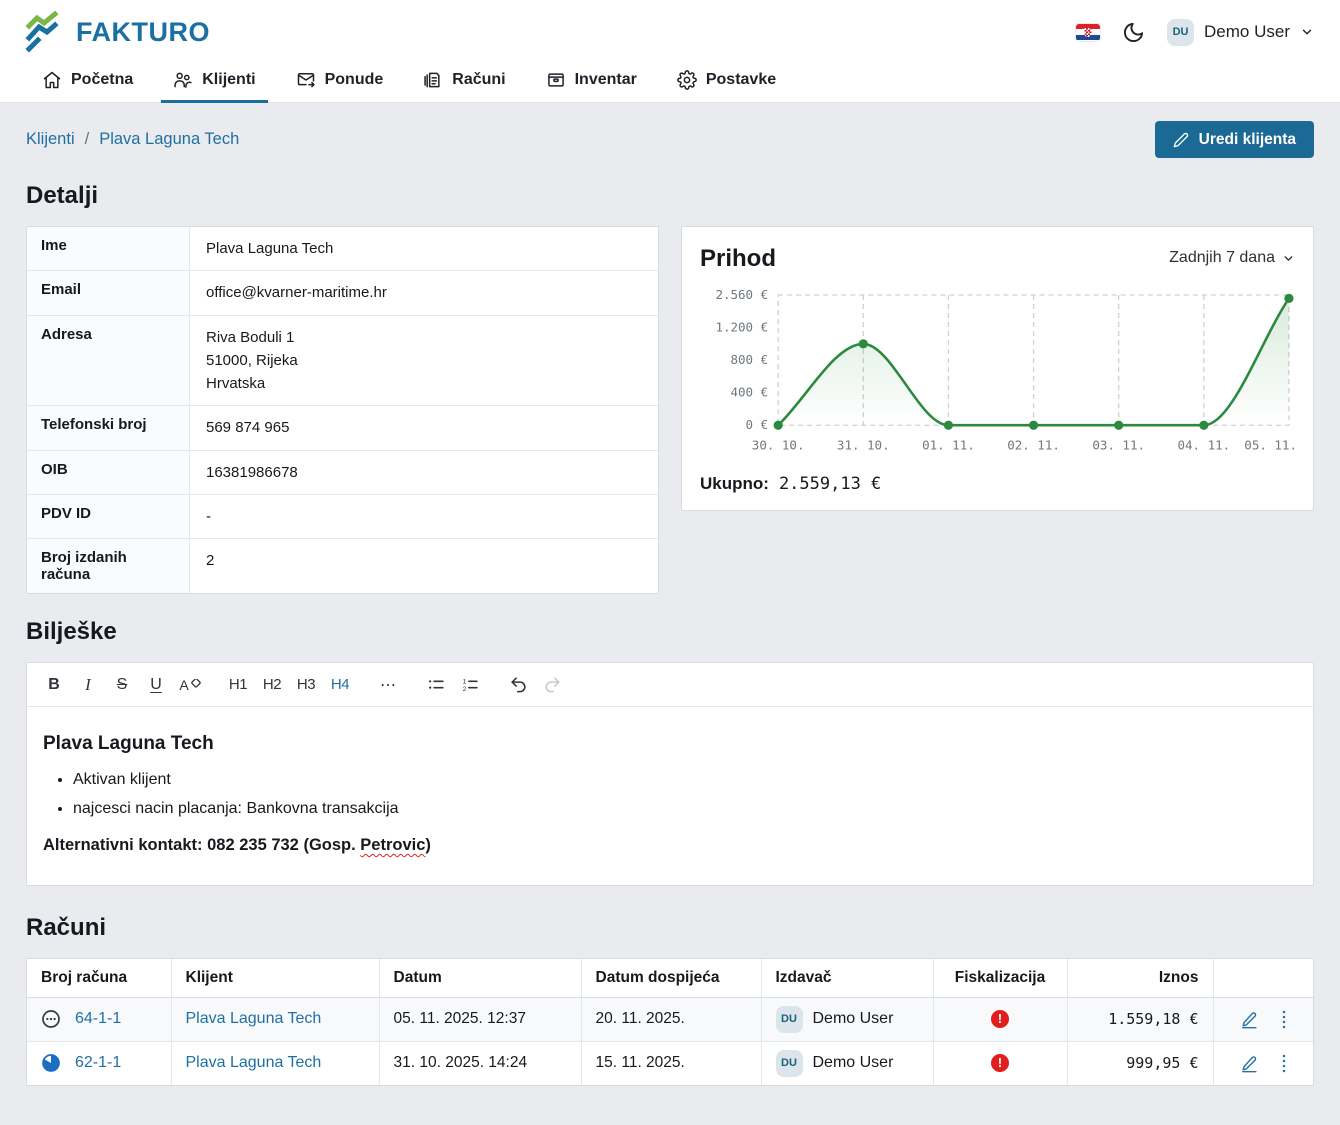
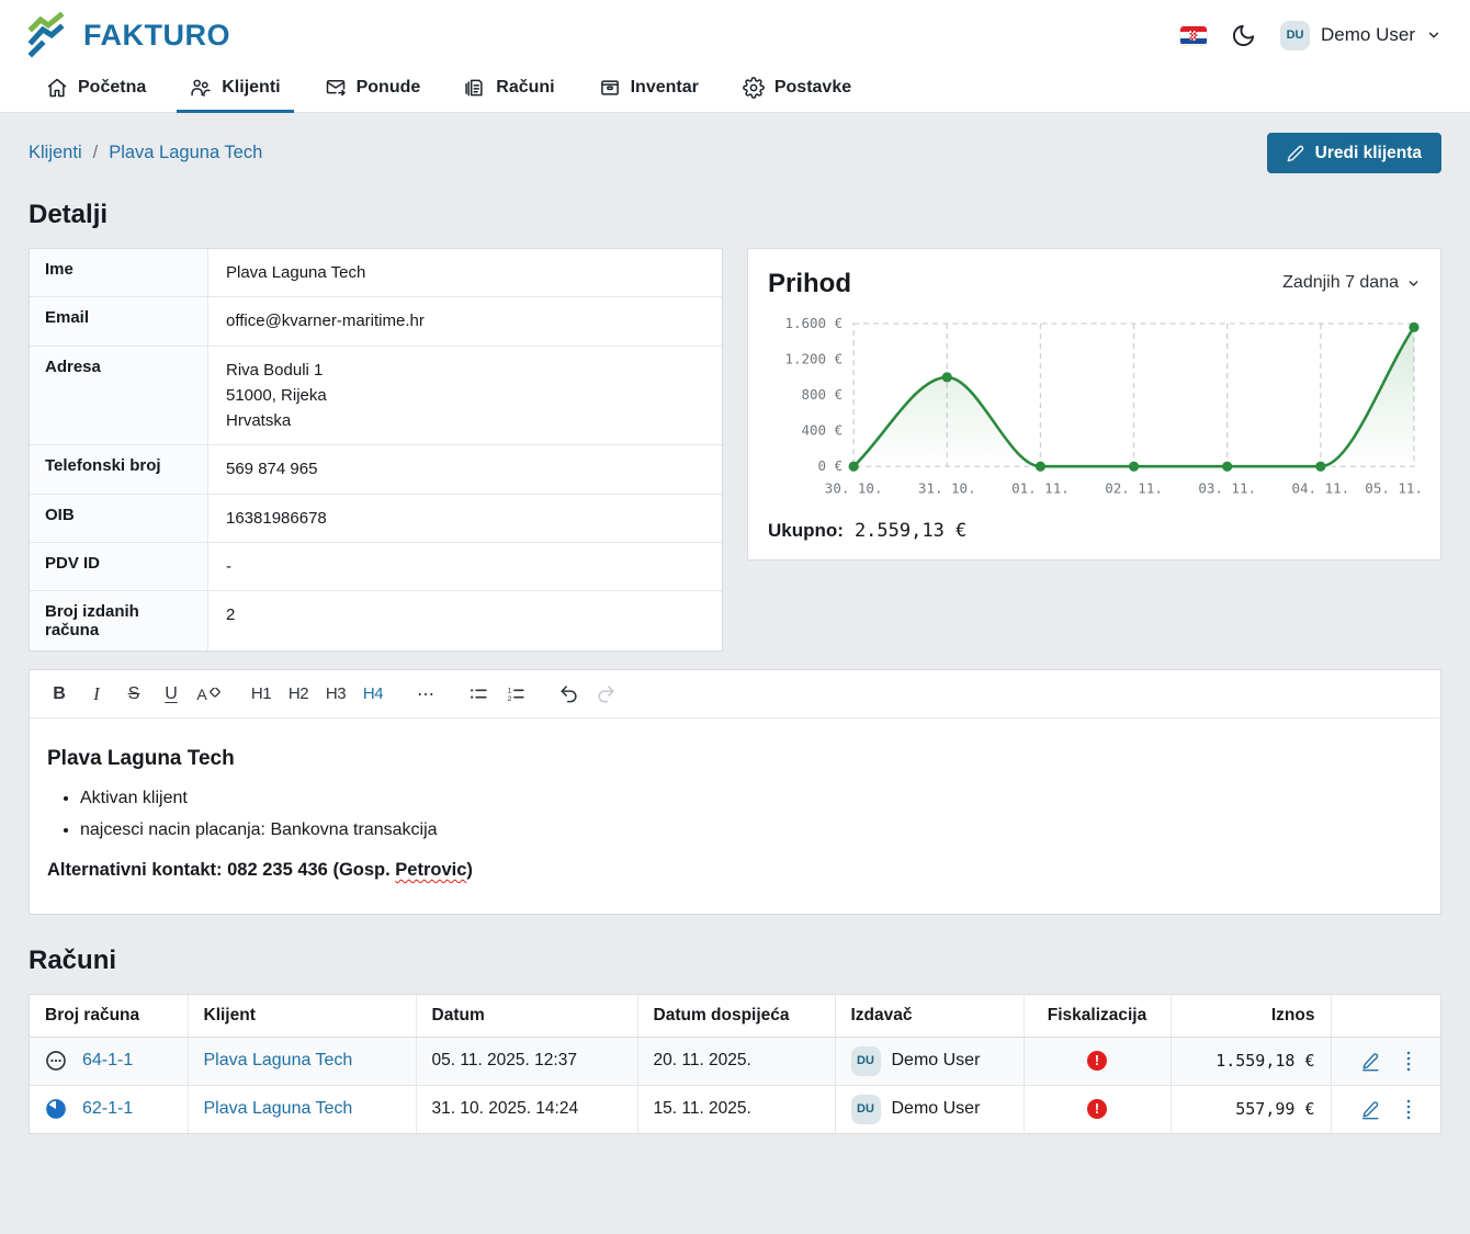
  FAKTURO
  DU
  Demo User
  Početna
  Klijenti
  Ponude
  Računi
  Inventar
  Postavke
  Klijenti
  /
  Plava Laguna Tech
  Uredi klijenta
  Detalji
  Ime
  Plava Laguna Tech
  Email
  office@kvarner-maritime.hr
  Adresa
  Riva Boduli 1
  51000, Rijeka
  Hrvatska
  Telefonski broj
  569 874 965
  OIB
  16381986678
  PDV ID
  -
  Broj izdanih računa
  2
  Prihod
  Zadnjih 7 dana
  0 €
  400 €
  800 €
  1.200 €
- 2.560 €
+ 1.600 €
  30. 10.
  31. 10.
  01. 11.
  02. 11.
  03. 11.
  04. 11.
  05. 11.
  Ukupno:
  2.559,13 €
- Bilješke
  B
  I
  S
  U
  A
  H1
  H2
  H3
  H4
  ⋯
  Plava Laguna Tech
  Aktivan klijent
  najcesci nacin placanja: Bankovna transakcija
- Alternativni kontakt: 082 235 732 (Gosp. Petrovic)
+ Alternativni kontakt: 082 235 436 (Gosp. Petrovic)
  Računi
  Broj računa	Klijent	Datum	Datum dospijeća	Izdavač	Fiskalizacija	Iznos
  64-1-1	Plava Laguna Tech	05. 11. 2025. 12:37	20. 11. 2025.	DU Demo User	!	1.559,18 €
- 62-1-1	Plava Laguna Tech	31. 10. 2025. 14:24	15. 11. 2025.	DU Demo User	!	999,95 €
+ 62-1-1	Plava Laguna Tech	31. 10. 2025. 14:24	15. 11. 2025.	DU Demo User	!	557,99 €
